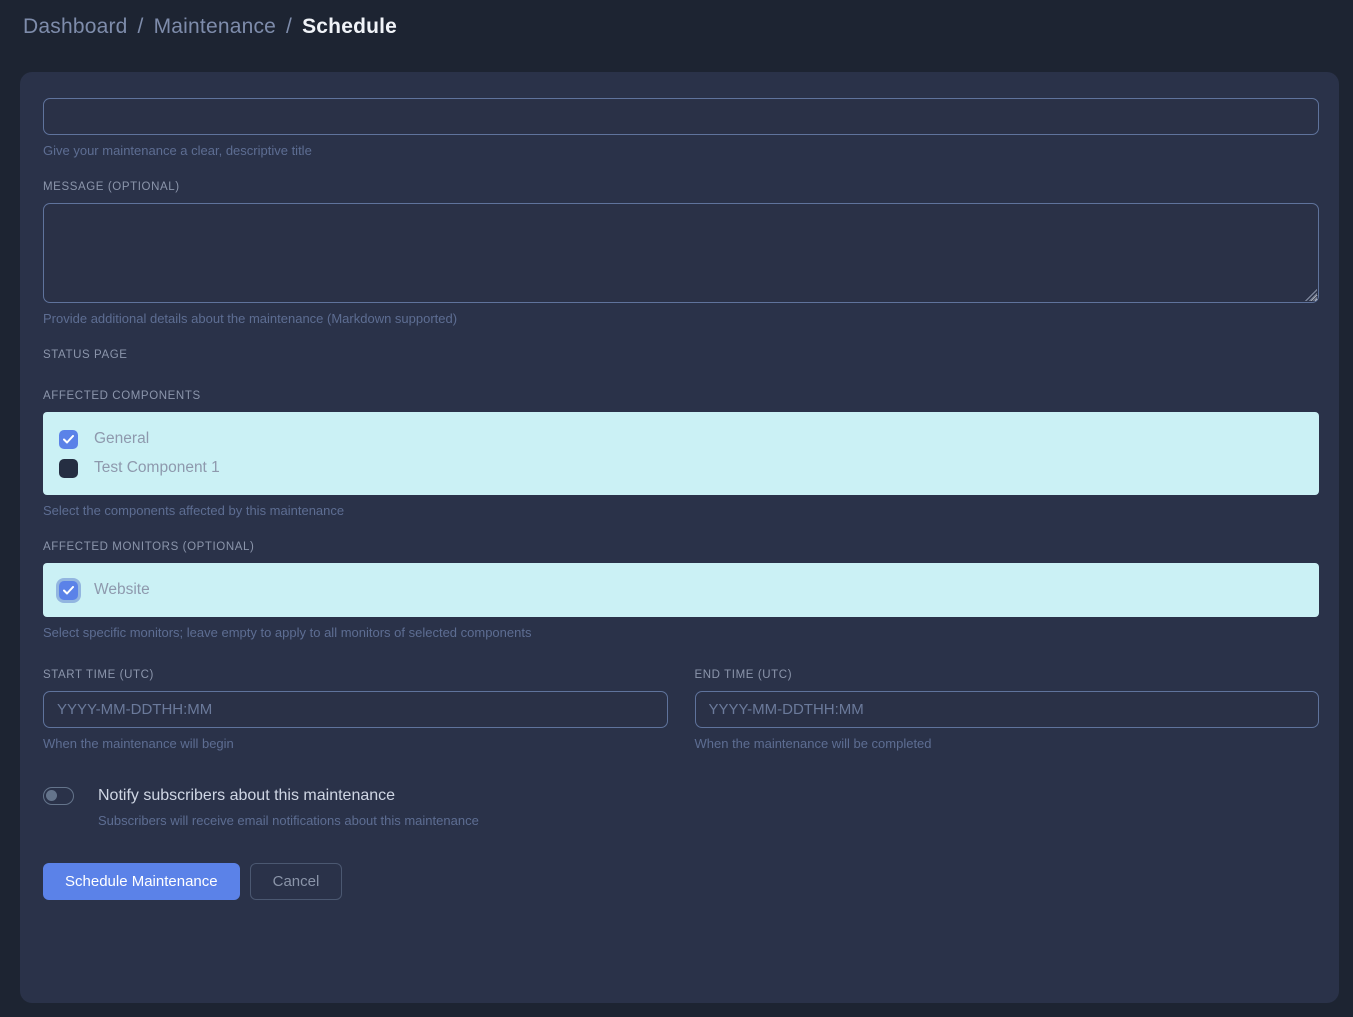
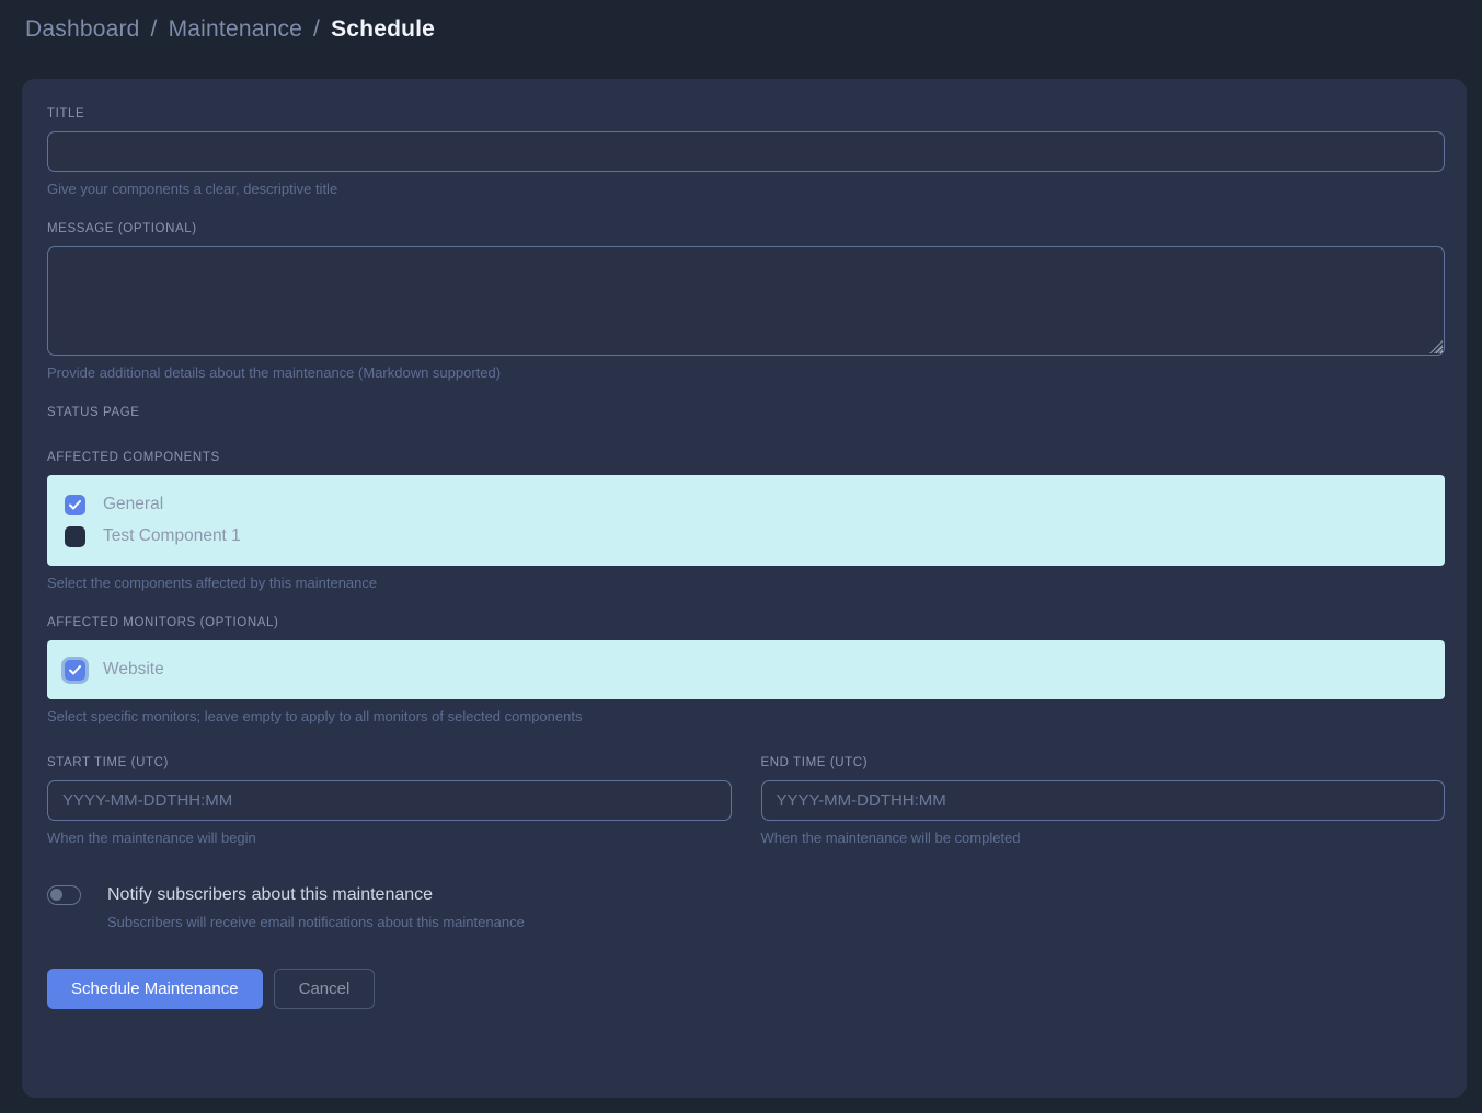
  Dashboard
  /
  Maintenance
  /
  Schedule
+ TITLE
- Give your maintenance a clear, descriptive title
+ Give your components a clear, descriptive title
  MESSAGE (OPTIONAL)
  Provide additional details about the maintenance (Markdown supported)
  STATUS PAGE
  AFFECTED COMPONENTS
  General
  Test Component 1
  Select the components affected by this maintenance
  AFFECTED MONITORS (OPTIONAL)
  Website
  Select specific monitors; leave empty to apply to all monitors of selected components
  START TIME (UTC)
  YYYY-MM-DDTHH:MM
  When the maintenance will begin
  END TIME (UTC)
  YYYY-MM-DDTHH:MM
  When the maintenance will be completed
  Notify subscribers about this maintenance
  Subscribers will receive email notifications about this maintenance
  Schedule Maintenance
  Cancel
